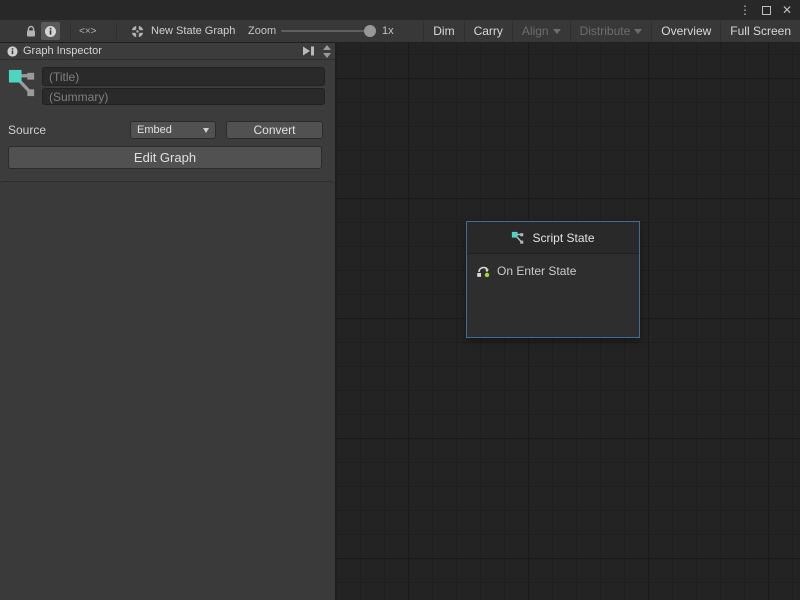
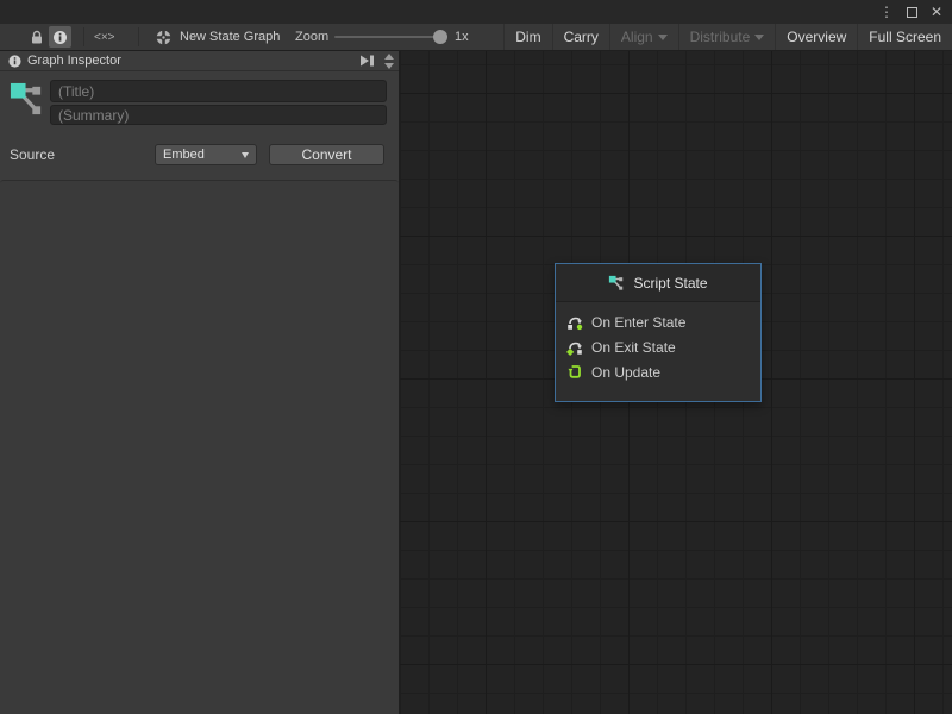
  ⋮
  ✕
  <×>
  New State Graph
  Zoom
  1x
  Dim
  Carry
  Align
  Distribute
  Overview
  Full Screen
  Graph Inspector
  (Title)
  (Summary)
  Source
  Embed
  Convert
- Edit Graph
  Script State
  On Enter State
+ On Exit State
+ On Update
